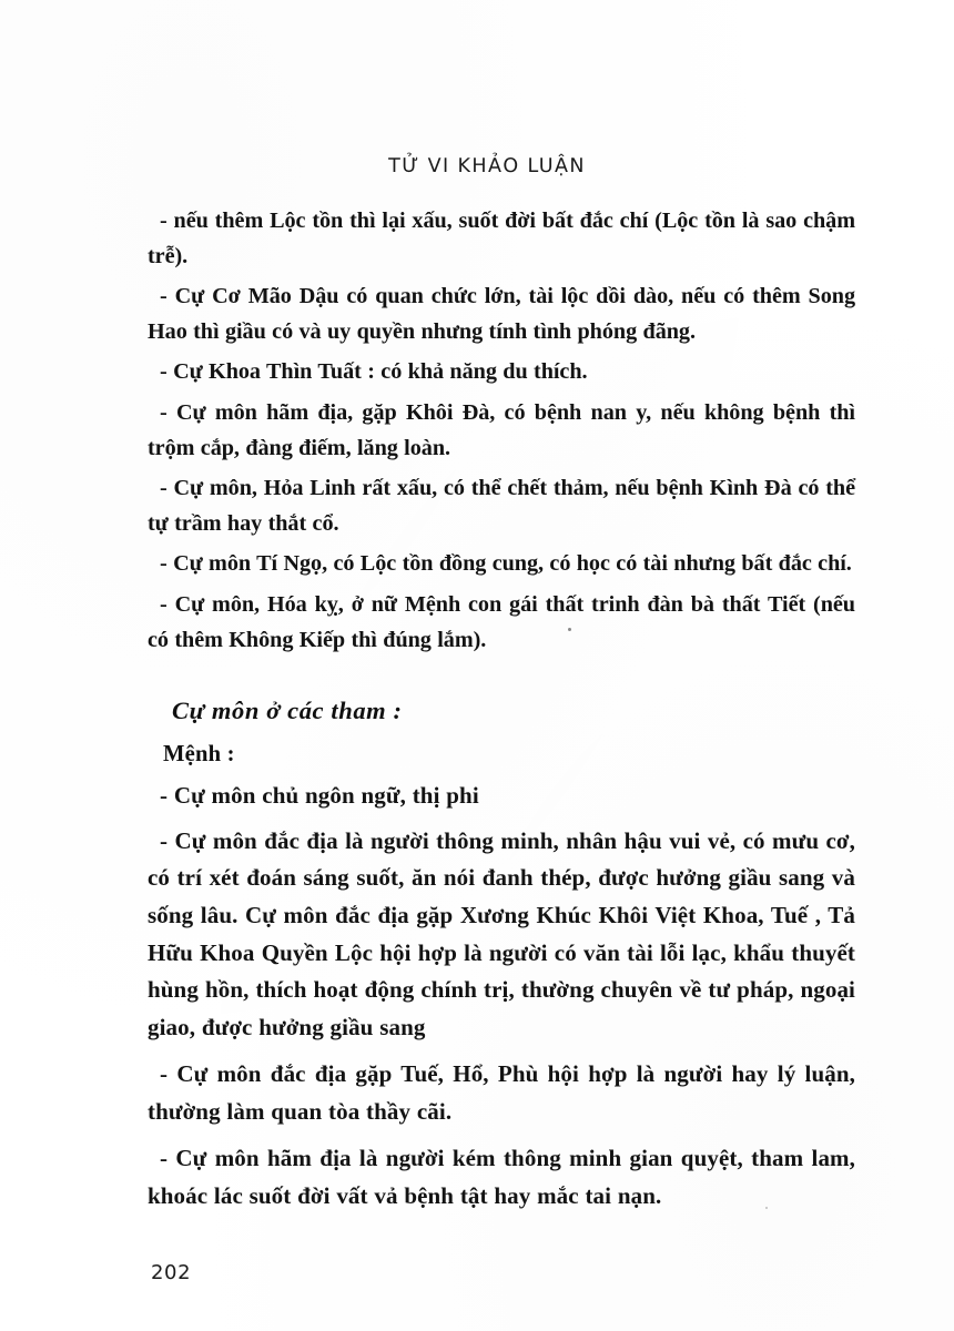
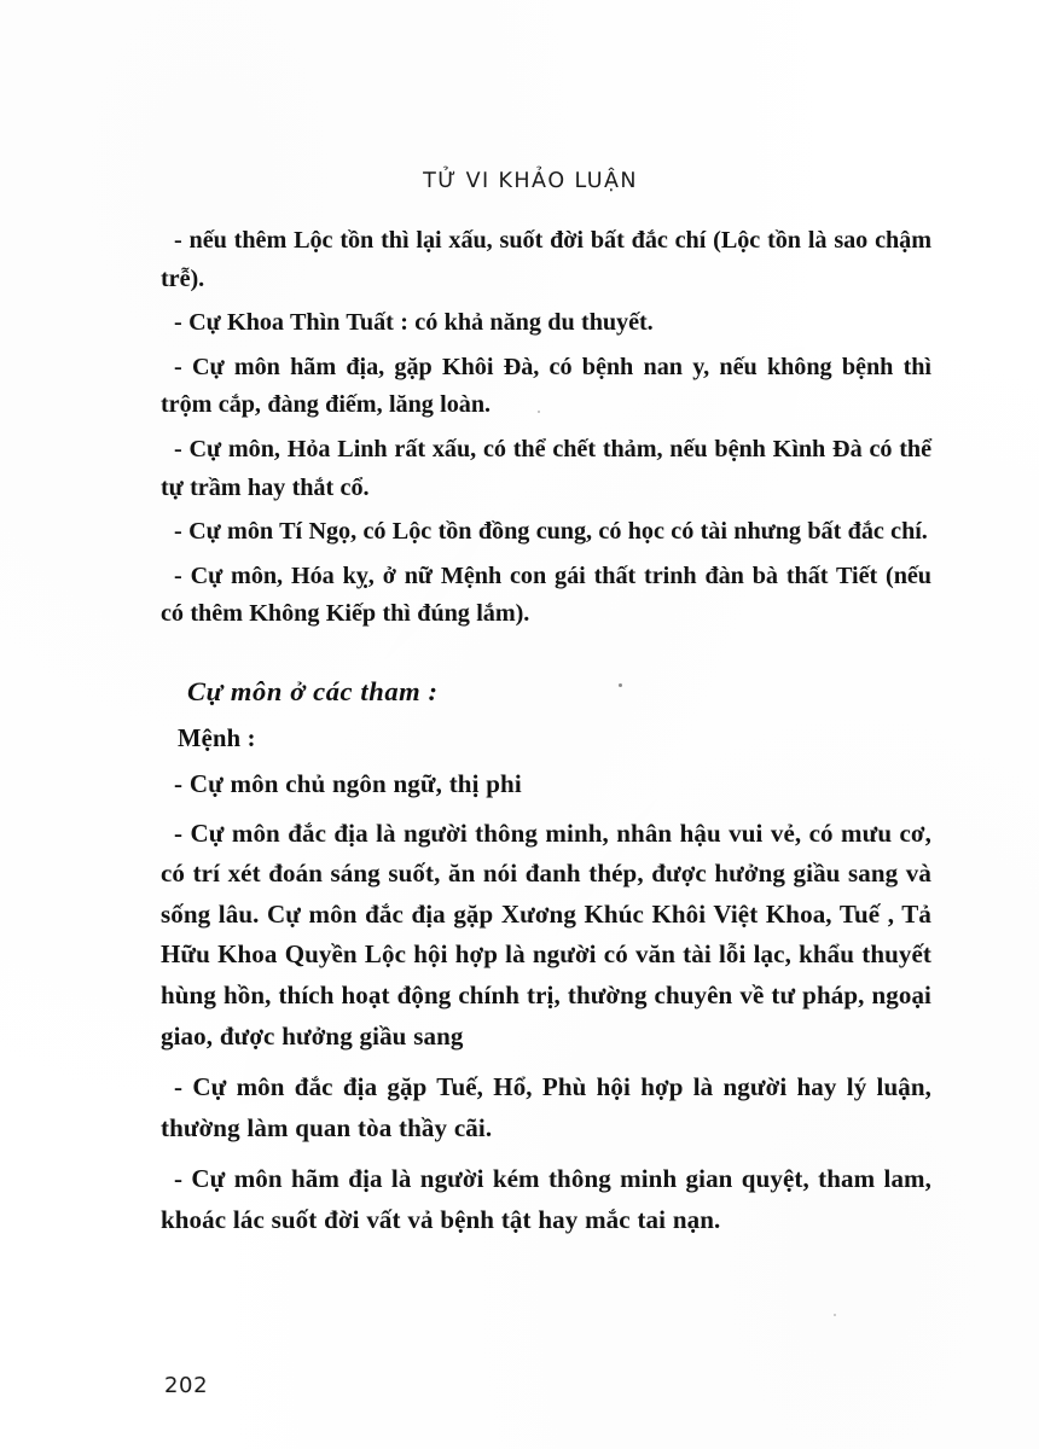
  TỬ VI KHẢO LUẬN
  - nếu thêm Lộc tồn thì lại xấu, suốt đời bất đắc chí (Lộc tồn là sao chậm trễ).
- - Cự Cơ Mão Dậu có quan chức lớn, tài lộc dồi dào, nếu có thêm Song Hao thì giầu có và uy quyền nhưng tính tình phóng đãng.
- - Cự Khoa Thìn Tuất : có khả năng du thích.
+ - Cự Khoa Thìn Tuất : có khả năng du thuyết.
  - Cự môn hãm địa, gặp Khôi Đà, có bệnh nan y, nếu không bệnh thì trộm cắp, đàng điếm, lăng loàn.
  - Cự môn, Hỏa Linh rất xấu, có thể chết thảm, nếu bệnh Kình Đà có thể tự trầm hay thắt cổ.
  - Cự môn Tí Ngọ, có Lộc tồn đồng cung, có học có tài nhưng bất đắc chí.
  - Cự môn, Hóa kỵ, ở nữ Mệnh con gái thất trinh đàn bà thất Tiết (nếu có thêm Không Kiếp thì đúng lắm).
  Cự môn ở các tham :
  Mệnh :
  - Cự môn chủ ngôn ngữ, thị phi
  - Cự môn đắc địa là người thông minh, nhân hậu vui vẻ, có mưu cơ, có trí xét đoán sáng suốt, ăn nói đanh thép, được hưởng giầu sang và sống lâu. Cự môn đắc địa gặp Xương Khúc Khôi Việt Khoa, Tuế , Tả Hữu Khoa Quyền Lộc hội hợp là người có văn tài lỗi lạc, khẩu thuyết hùng hồn, thích hoạt động chính trị, thường chuyên về tư pháp, ngoại giao, được hưởng giầu sang
  - Cự môn đắc địa gặp Tuế, Hổ, Phù hội hợp là người hay lý luận, thường làm quan tòa thầy cãi.
  - Cự môn hãm địa là người kém thông minh gian quyệt, tham lam, khoác lác suốt đời vất vả bệnh tật hay mắc tai nạn.
  202
